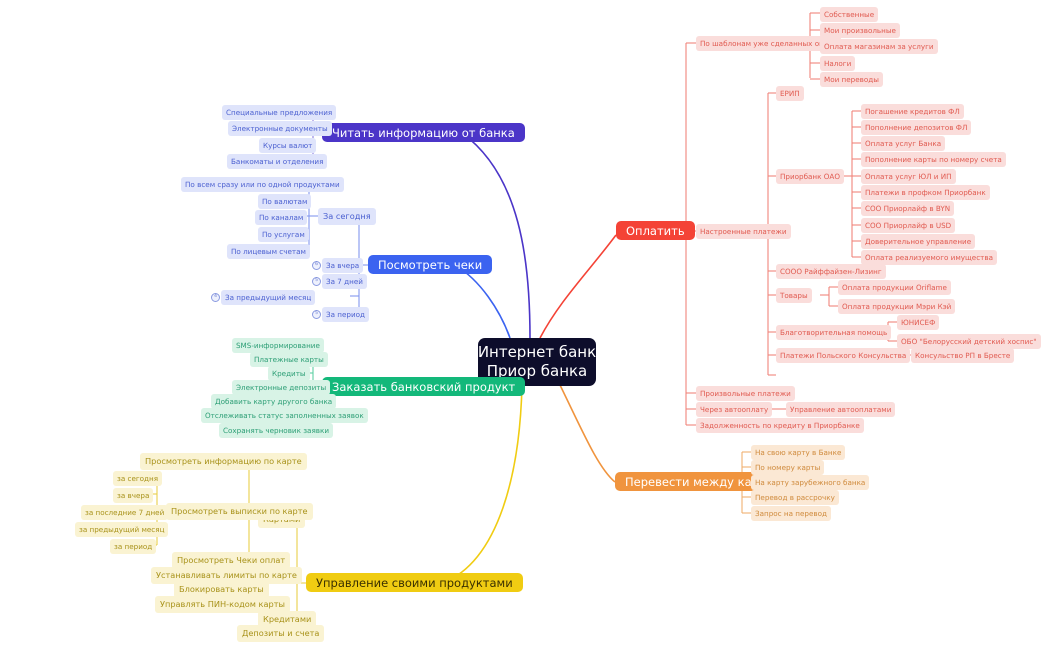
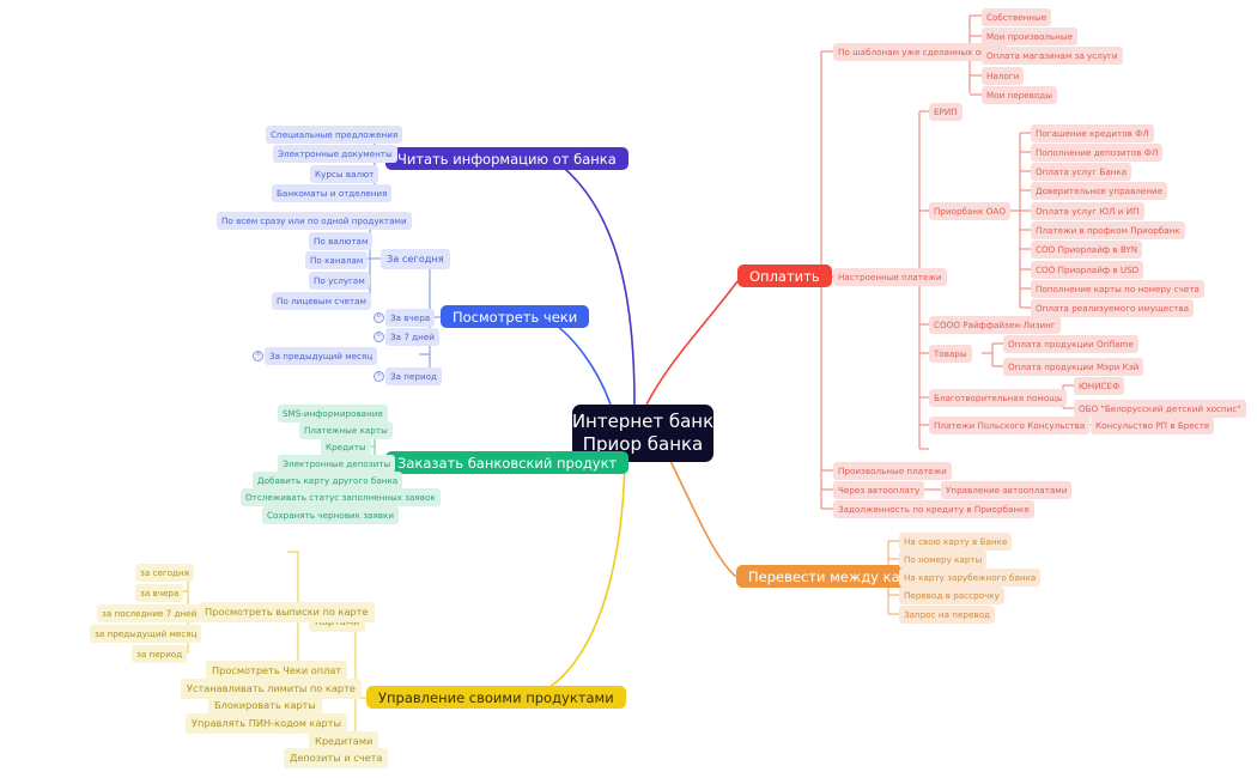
  Интернет банк
  Приор банка
  Оплатить
  По шаблонам уже сделанных о
  Собственные
  Мои произвольные
  Оплата магазинам за услуги
  Налоги
  Мои переводы
  Настроенные платежи
  ЕРИП
  Приорбанк ОАО
  Погашение кредитов ФЛ
  Пополнение депозитов ФЛ
  Оплата услуг Банка
- Пополнение карты по номеру счета
+ Доверительное управление
  Оплата услуг ЮЛ и ИП
  Платежи в профком Приорбанк
  СОО Приорлайф в BYN
  СОО Приорлайф в USD
- Доверительное управление
+ Пополнение карты по номеру счета
  Оплата реализуемого имущества
  СООО Райффайзен-Лизинг
  Товары
  Оплата продукции Oriflame
  Оплата продукции Мэри Кэй
  Благотворительная помощь
  ЮНИСЕФ
  ОБО "Белорусский детский хоспис"
  Платежи Польского Консульства
  Консульство РП в Бресте
  Произвольные платежи
  Через автооплату
  Управление автооплатами
  Задолженность по кредиту в Приорбанке
  Перевести между ка
  На свою карту в Банке
  По номеру карты
  На карту зарубежного банка
  Перевод в рассрочку
  Запрос на перевод
  Управление своими продуктами
  Кредитами
  Депозиты и счета
- Просмотреть информацию по карте
  Просмотреть выписки по карте
  за сегодня
  за вчера
  за последние 7 дней
  за предыдущий месяц
  за период
  Просмотреть Чеки оплат
  Устанавливать лимиты по карте
  Блокировать карты
  Управлять ПИН-кодом карты
  Заказать банковский продукт
  SMS-информирование
  Платежные карты
  Кредиты
  Электронные депозиты
  Добавить карту другого банка
  Отслеживать статус заполненных заявок
  Сохранять черновик заявки
  Посмотреть чеки
  За сегодня
  По всем сразу или по одной продуктами
  По валютам
  По каналам
  По услугам
  По лицевым счетам
  За вчера
  За 7 дней
  За предыдущий месяц
  За период
  Читать информацию от банка
  Специальные предложения
  Электронные документы
  Курсы валют
  Банкоматы и отделения
